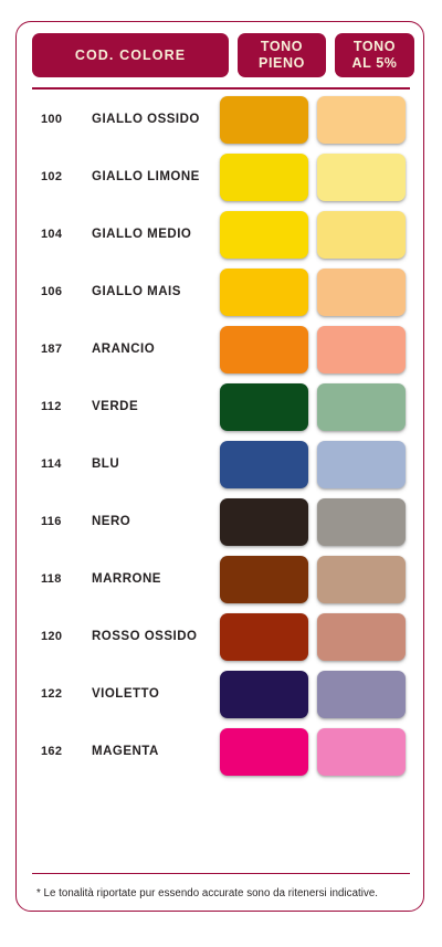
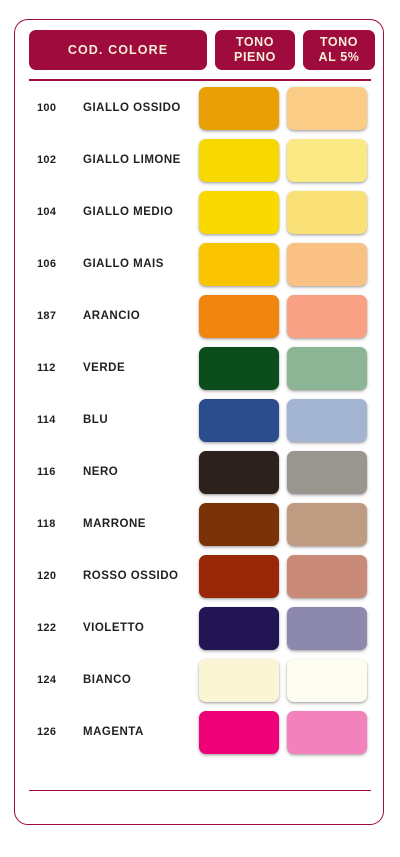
  COD. COLORE
  TONO
  PIENO
  TONO
  AL 5%
  100
  GIALLO OSSIDO
  102
  GIALLO LIMONE
  104
  GIALLO MEDIO
  106
  GIALLO MAIS
  187
  ARANCIO
  112
  VERDE
  114
  BLU
  116
  NERO
  118
  MARRONE
  120
  ROSSO OSSIDO
  122
  VIOLETTO
+ 124
+ BIANCO
- 162
+ 126
  MAGENTA
- * Le tonalità riportate pur essendo accurate sono da ritenersi indicative.
